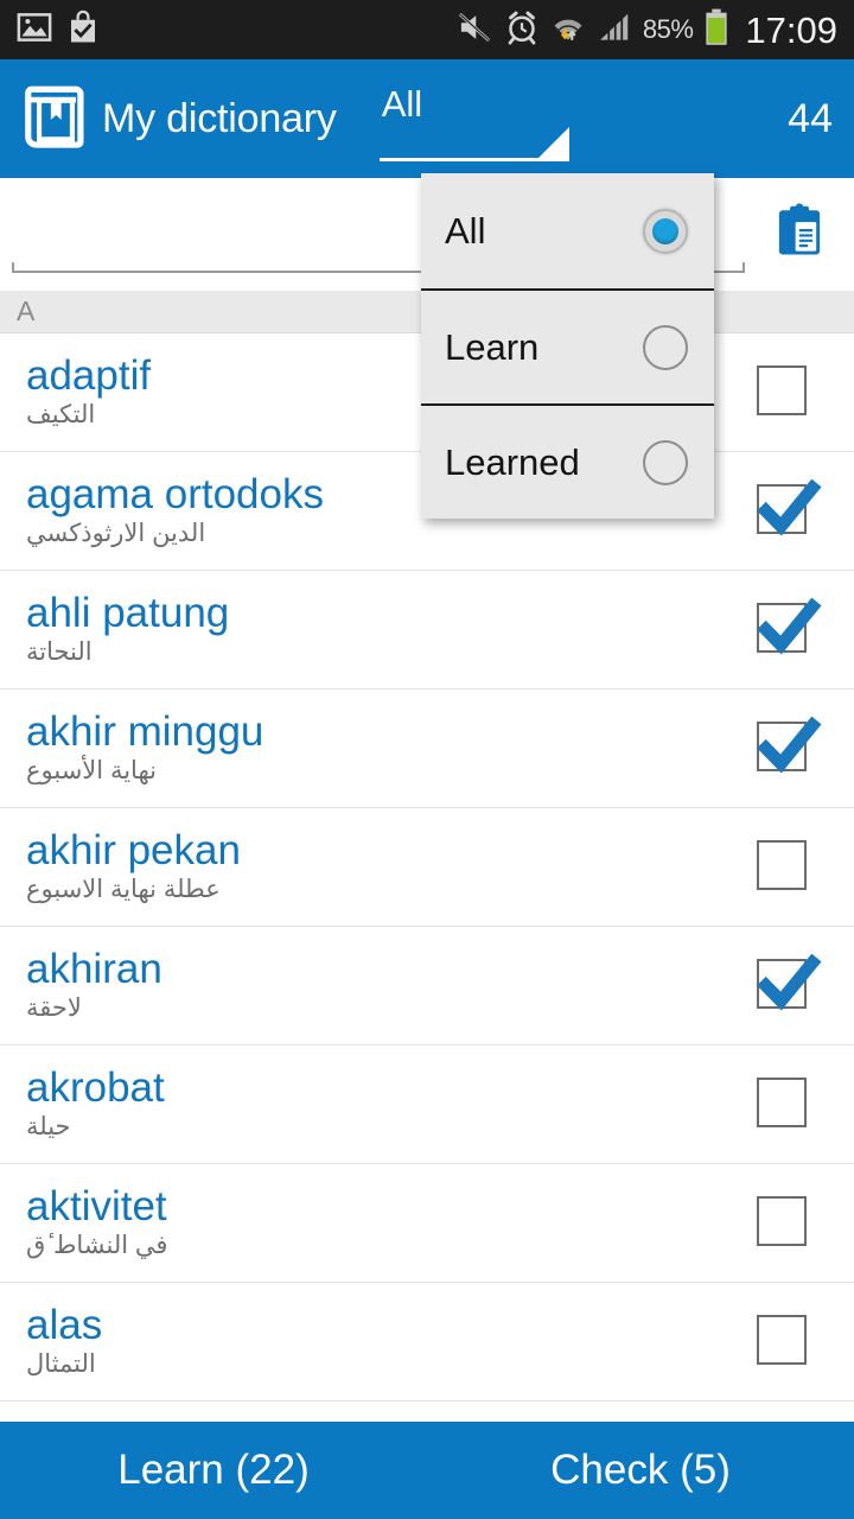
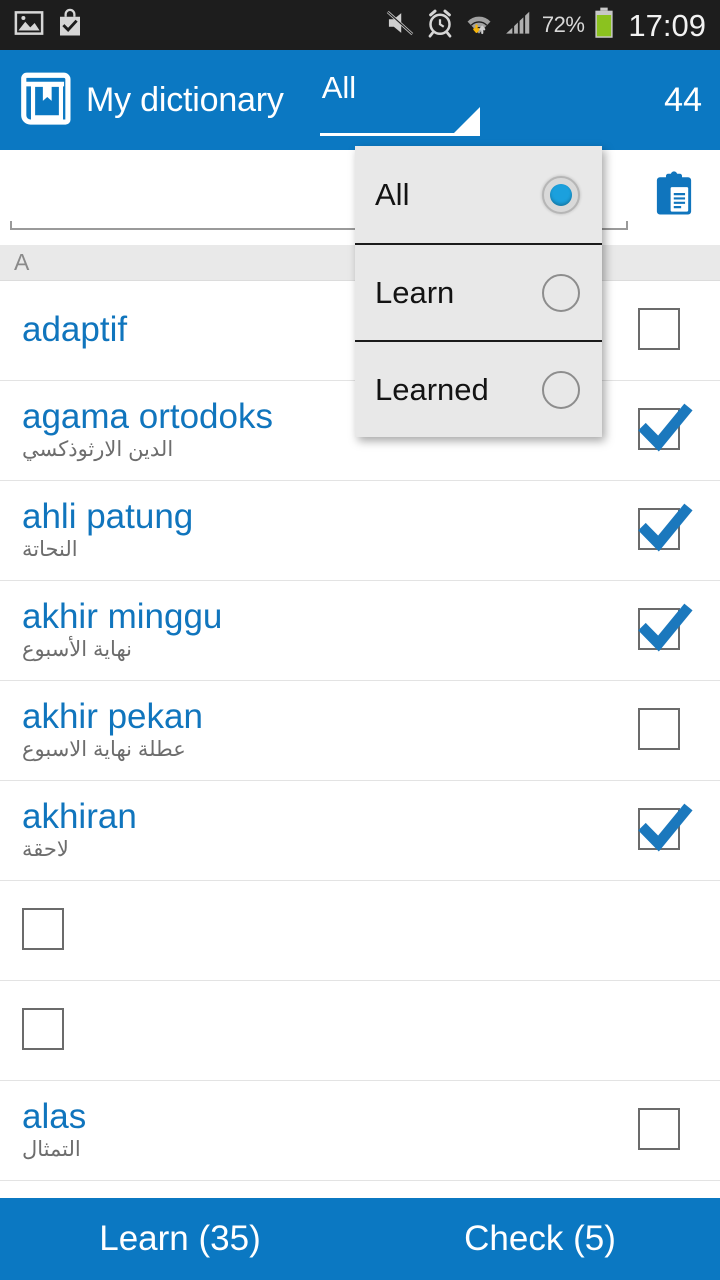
- 85%
+ 72%
  17:09
  My dictionary
  All
  44
  A
  adaptif
- التكيف
  agama ortodoks
  الدين الارثوذكسي
  ahli patung
  النحاتة
  akhir minggu
  نهاية الأسبوع
  akhir pekan
  عطلة نهاية الاسبوع
  akhiran
  لاحقة
- akrobat
- حيلة
- aktivitet
- في النشاط ٔق
  alas
  التمثال
  All
  Learn
  Learned
- Learn (22)
+ Learn (35)
  Check (5)
